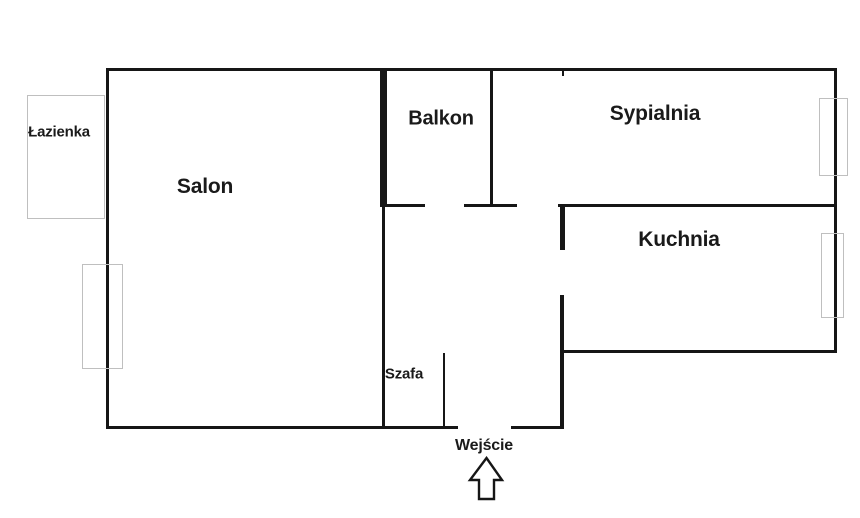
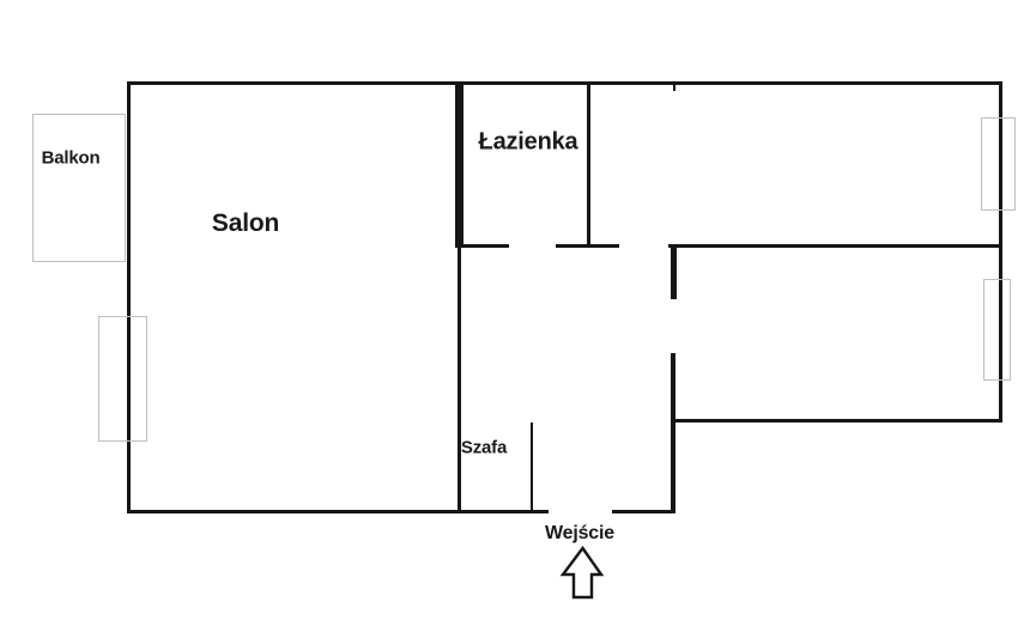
- Łazienka
+ Balkon
  Salon
- Balkon
+ Łazienka
- Sypialnia
- Kuchnia
  Szafa
  Wejście
